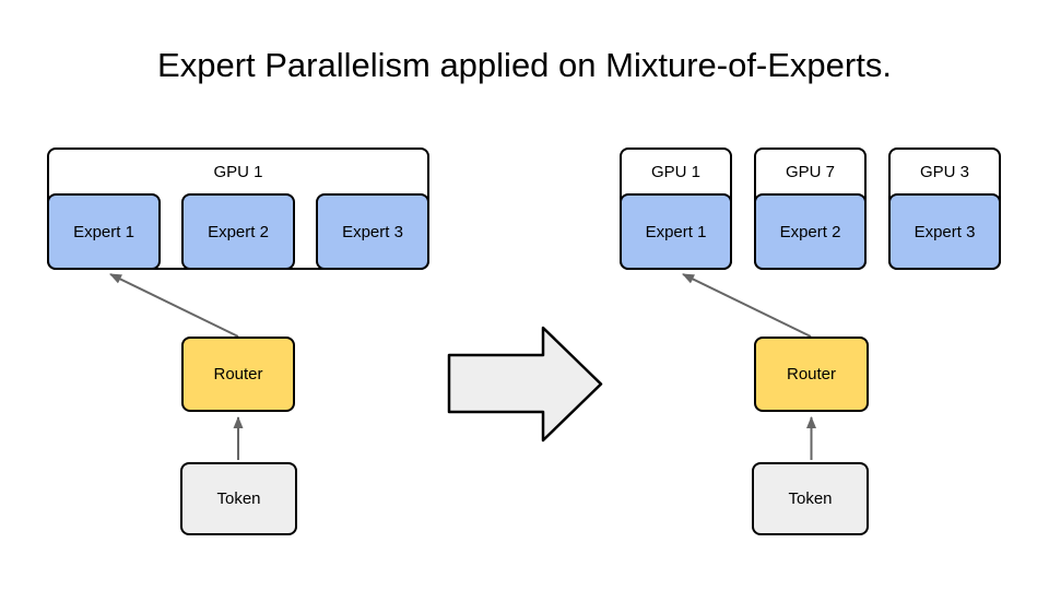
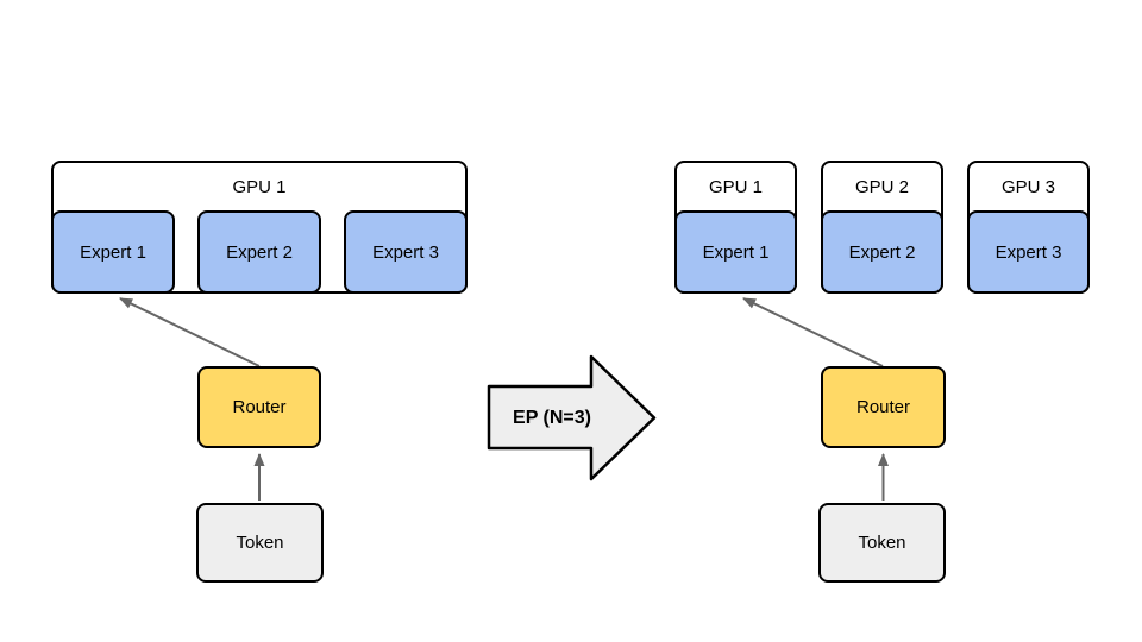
- Expert Parallelism applied on Mixture-of-Experts.
  GPU 1
  Expert 1
  Expert 2
  Expert 3
  Router
  Token
+ EP (N=3)
  GPU 1
- GPU 7
+ GPU 2
  GPU 3
  Expert 1
  Expert 2
  Expert 3
  Router
  Token
